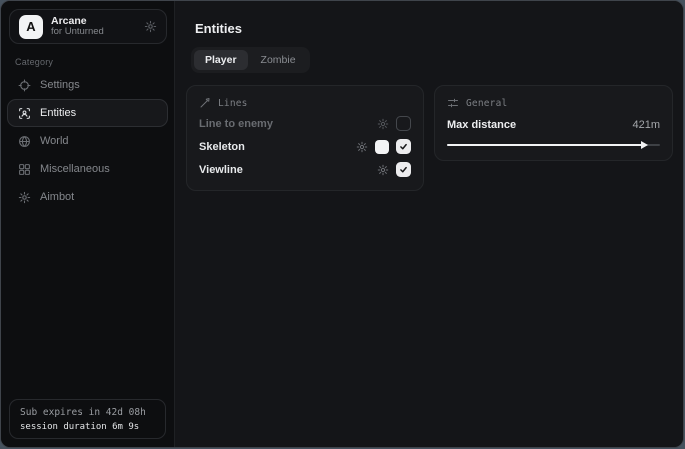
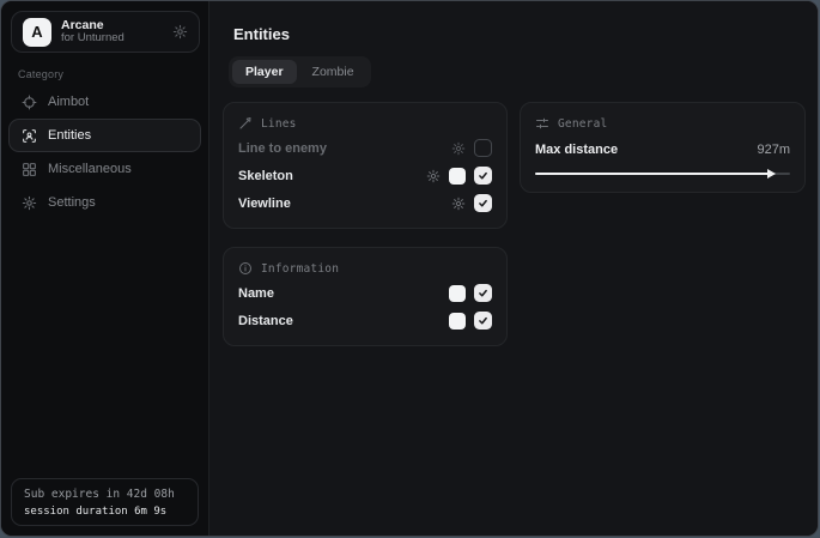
  A
  Arcane
  for Unturned
  Category
- Settings
+ Aimbot
  Entities
- World
  Miscellaneous
- Aimbot
+ Settings
  Sub expires in 42d 08h
  session duration 6m 9s
  Entities
  Player
  Zombie
  Lines
  Line to enemy
  Skeleton
  Viewline
+ Information
+ Name
+ Distance
  General
  Max distance
- 421m
+ 927m
